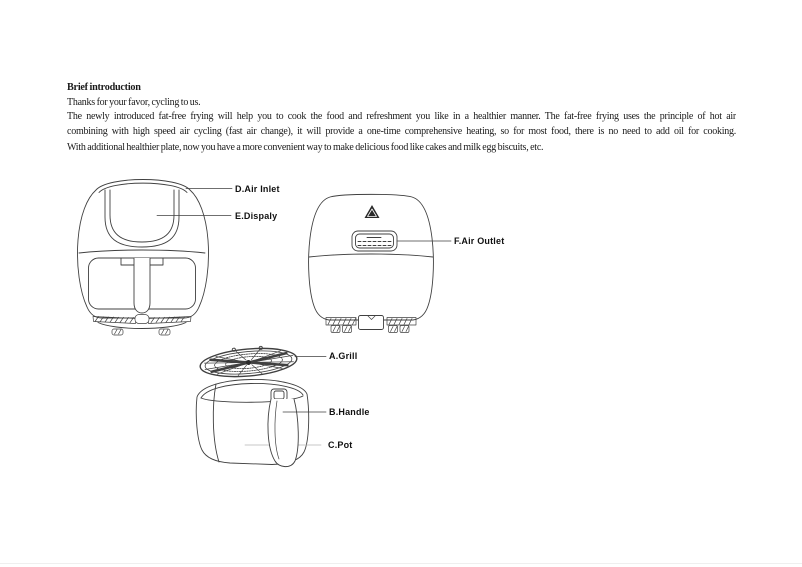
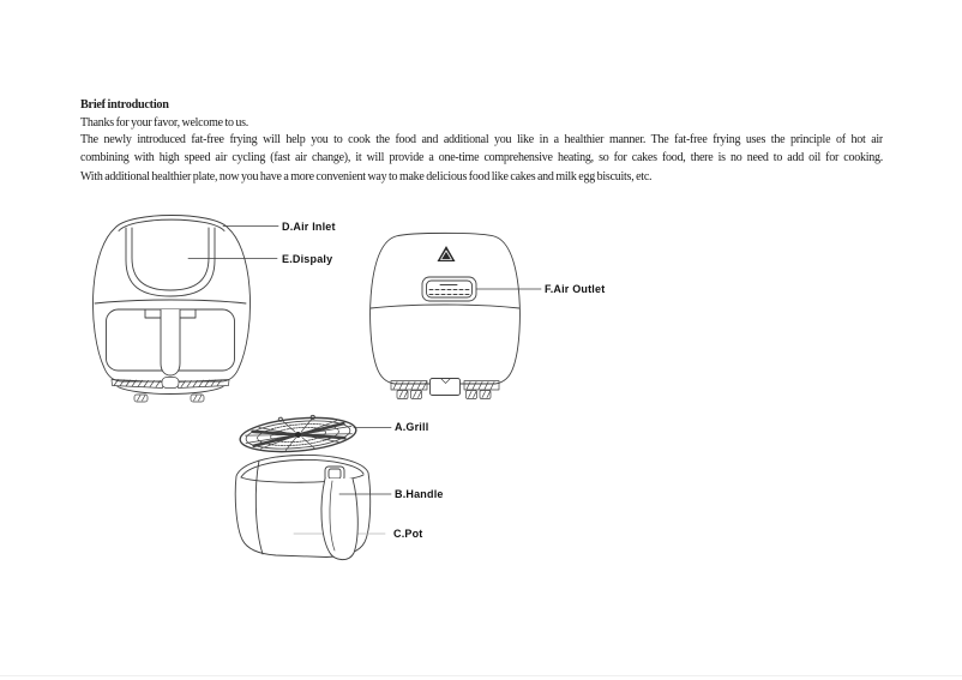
  Brief introduction
- Thanks for your favor, cycling to us.
+ Thanks for your favor, welcome to us.
- The newly introduced fat-free frying will help you to cook the food and refreshment you like in a healthier manner. The fat-free frying uses the principle of hot air
+ The newly introduced fat-free frying will help you to cook the food and additional you like in a healthier manner. The fat-free frying uses the principle of hot air
- combining with high speed air cycling (fast air change), it will provide a one-time comprehensive heating, so for most food, there is no need to add oil for cooking.
+ combining with high speed air cycling (fast air change), it will provide a one-time comprehensive heating, so for cakes food, there is no need to add oil for cooking.
  With additional healthier plate, now you have a more convenient way to make delicious food like cakes and milk egg biscuits, etc.
  D.Air Inlet
  E.Dispaly
  F.Air Outlet
  A.Grill
  B.Handle
  C.Pot
